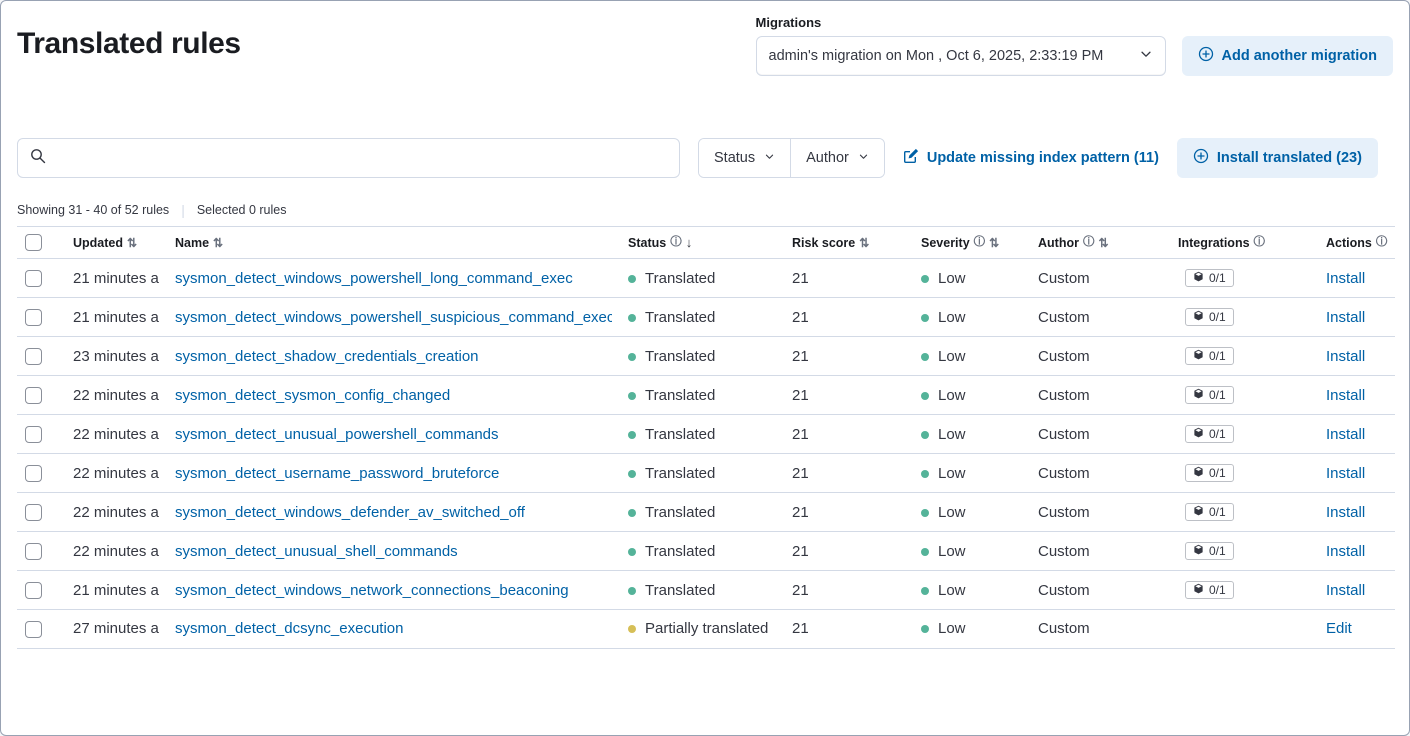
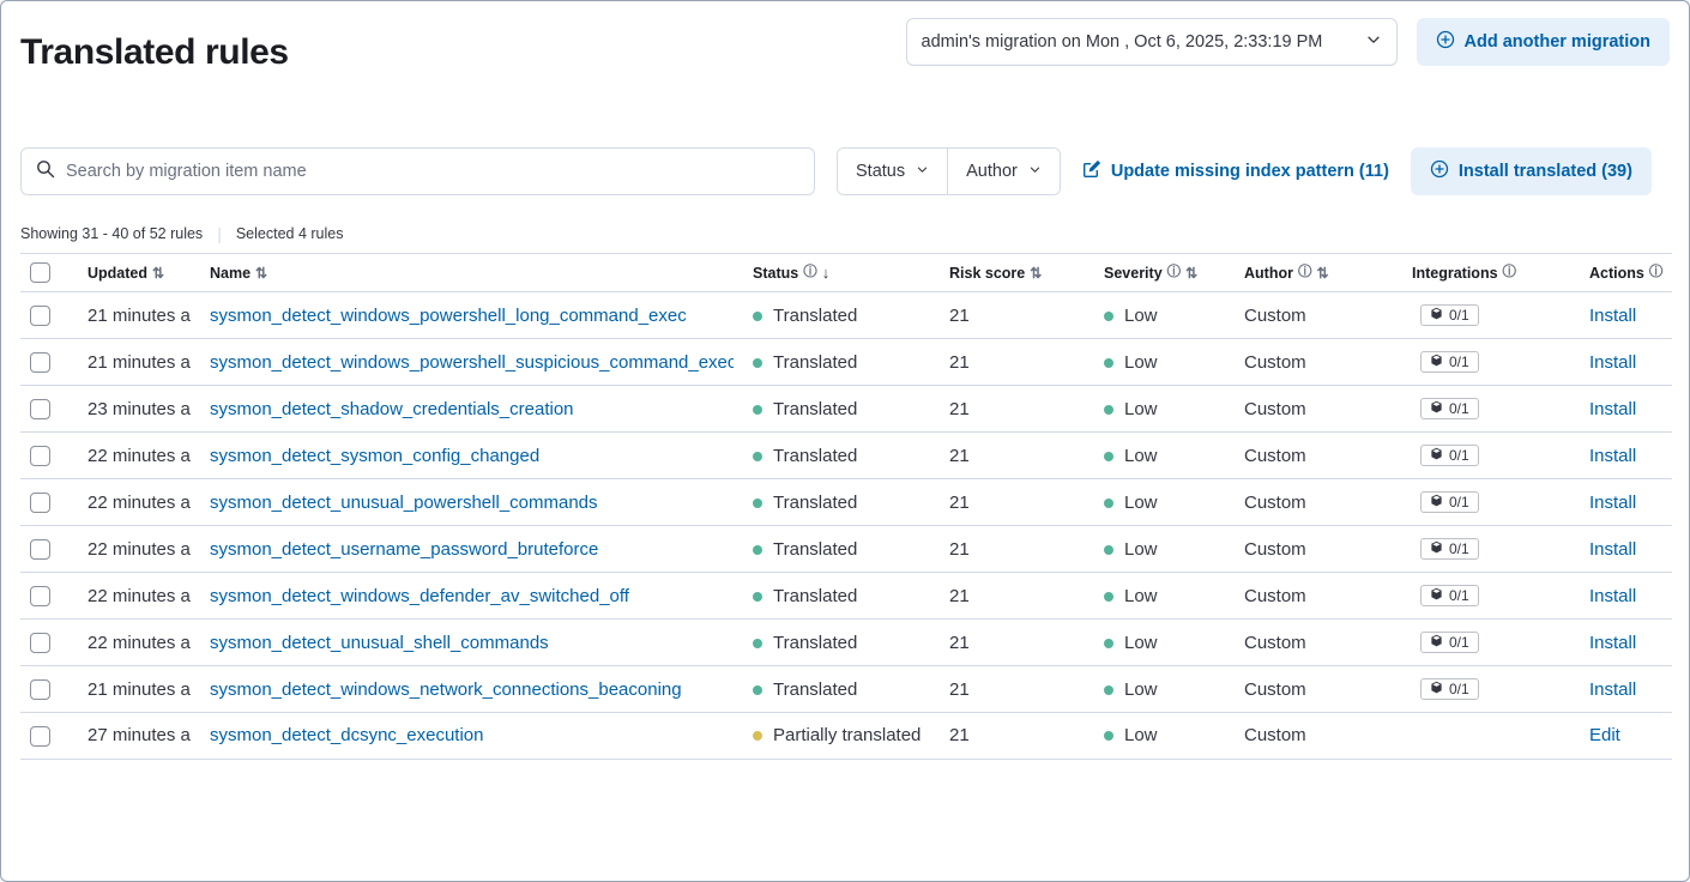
  Translated rules
- Migrations
  admin's migration on Mon , Oct 6, 2025, 2:33:19 PM
  Add another migration
+ Search by migration item name
  Status
  Author
  Update missing index pattern (11)
- Install translated (23)
+ Install translated (39)
  Showing 31 - 40 of 52 rules
  |
- Selected 0 rules
+ Selected 4 rules
  	Updated ⇅	Name ⇅	Status ⓘ ↓	Risk score ⇅	Severity ⓘ ⇅	Author ⓘ ⇅	Integrations ⓘ	Actions ⓘ
  	21 minutes a	sysmon_detect_windows_powershell_long_command_exec	Translated	21	Low	Custom	0/1	Install
  	21 minutes a	sysmon_detect_windows_powershell_suspicious_command_exec	Translated	21	Low	Custom	0/1	Install
  	23 minutes a	sysmon_detect_shadow_credentials_creation	Translated	21	Low	Custom	0/1	Install
  	22 minutes a	sysmon_detect_sysmon_config_changed	Translated	21	Low	Custom	0/1	Install
  	22 minutes a	sysmon_detect_unusual_powershell_commands	Translated	21	Low	Custom	0/1	Install
  	22 minutes a	sysmon_detect_username_password_bruteforce	Translated	21	Low	Custom	0/1	Install
  	22 minutes a	sysmon_detect_windows_defender_av_switched_off	Translated	21	Low	Custom	0/1	Install
  	22 minutes a	sysmon_detect_unusual_shell_commands	Translated	21	Low	Custom	0/1	Install
  	21 minutes a	sysmon_detect_windows_network_connections_beaconing	Translated	21	Low	Custom	0/1	Install
  	27 minutes a	sysmon_detect_dcsync_execution	Partially translated	21	Low	Custom		Edit
